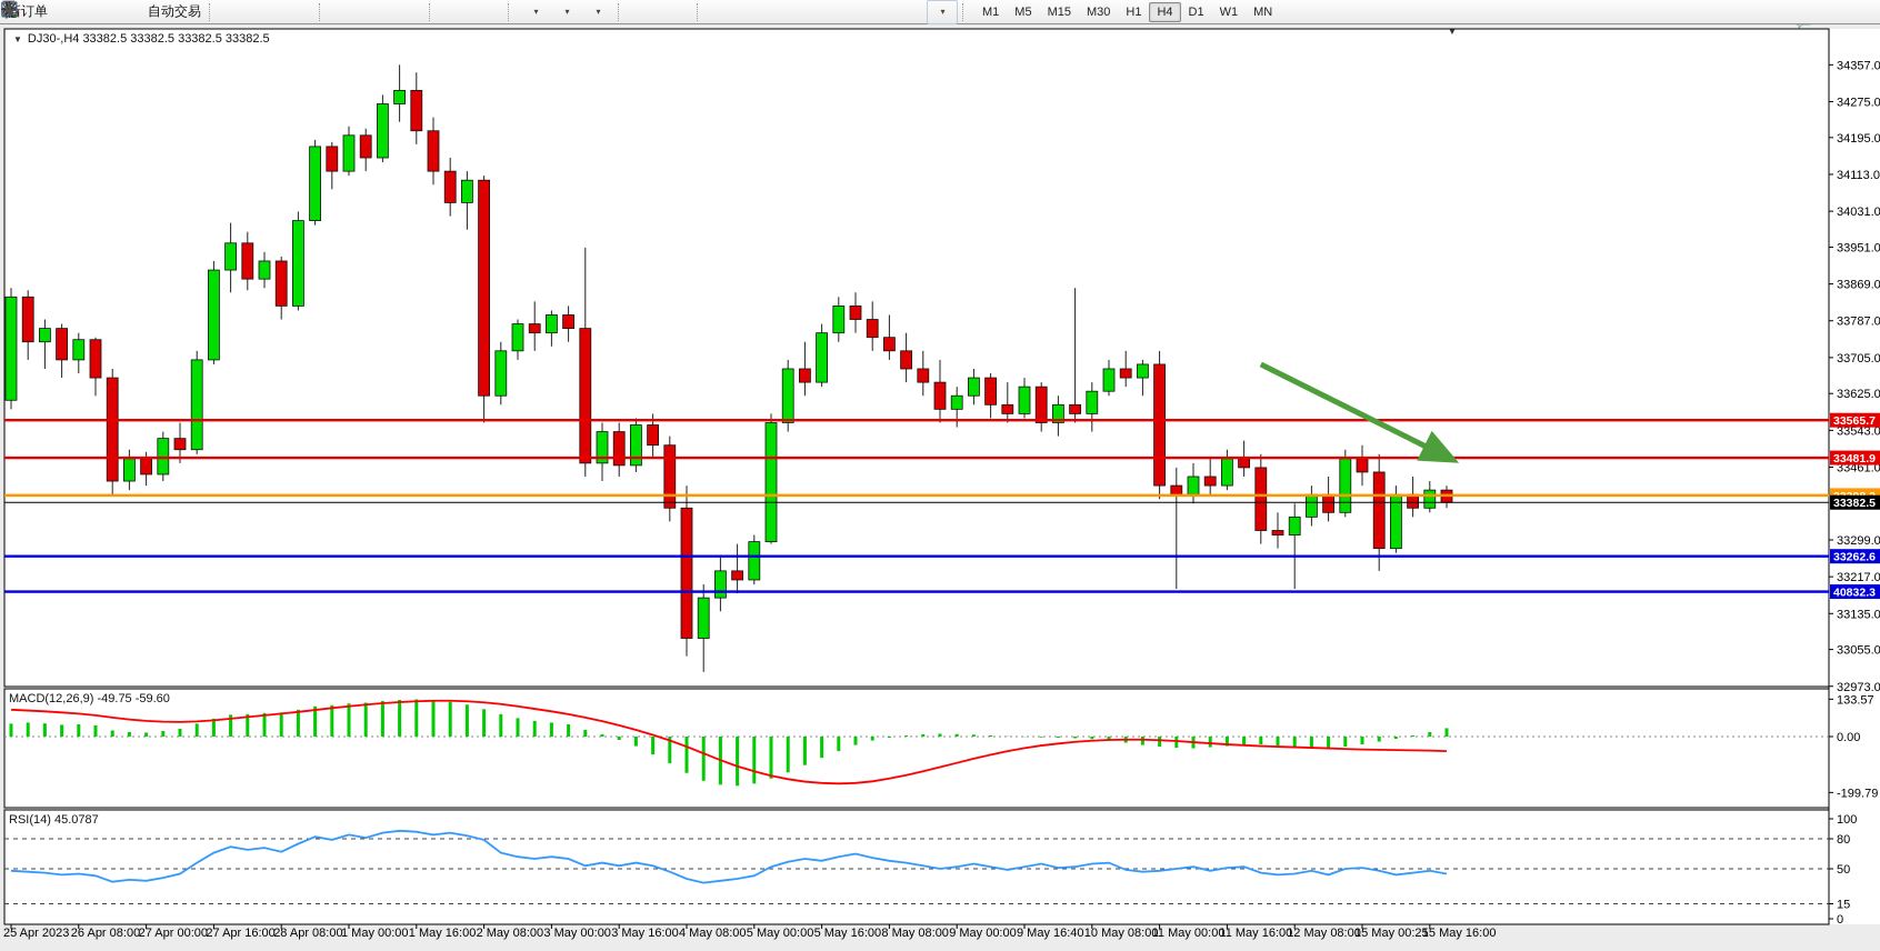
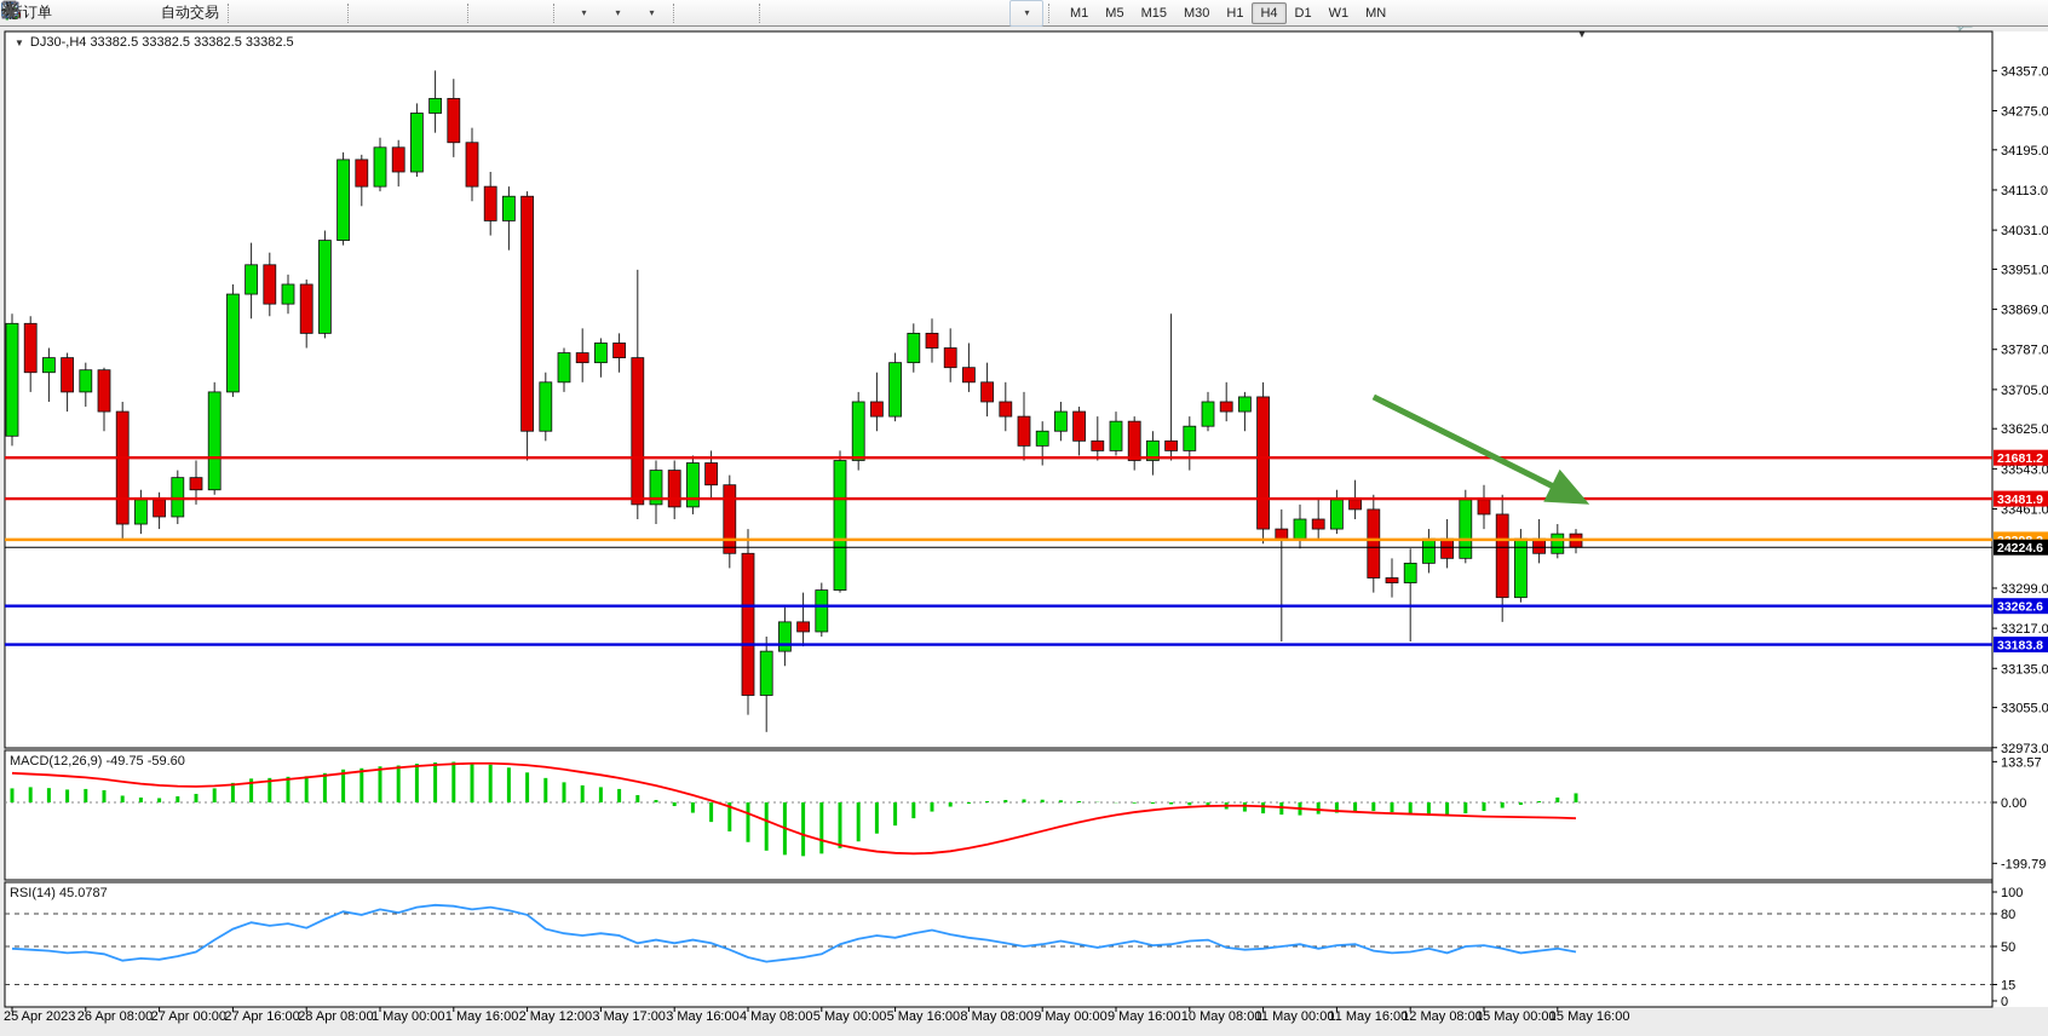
  自动交易
  ▾
  ▾
  ▾
  F
  A
  T
  ▾
  M1
  M5
  M15
  M30
  H1
  H4
  D1
  W1
  MN
  ▼ DJ30-,H4 33382.5 33382.5 33382.5 33382.5
  MACD(12,26,9) -49.75 -59.60
  RSI(14) 45.0787
  ▼
  34357.0
  34275.0
  34195.0
  34113.0
  34031.0
  33951.0
  33869.0
  33787.0
  33705.0
  33625.0
  33543.0
  33461.0
  33299.0
  33217.0
  33135.0
  33055.0
  32973.0
  25 Apr 2023
  26 Apr 08:00
  27 Apr 00:00
  27 Apr 16:00
  28 Apr 08:00
  1 May 00:00
  1 May 16:00
- 2 May 08:00
+ 2 May 12:00
- 3 May 00:00
+ 3 May 17:00
  3 May 16:00
  4 May 08:00
  5 May 00:00
  5 May 16:00
  8 May 08:00
  9 May 00:00
- 9 May 16:40
+ 9 May 16:00
  10 May 08:00
  11 May 00:00
  11 May 16:00
  12 May 08:00
- 15 May 00:25
+ 15 May 00:00
  15 May 16:00
- 33565.7
+ 21681.2
  33481.9
  33262.6
- 40832.3
+ 33183.8
- 33382.5
+ 24224.6
  133.57
  0.00
  -199.79
  100
  80
  50
  15
  0
